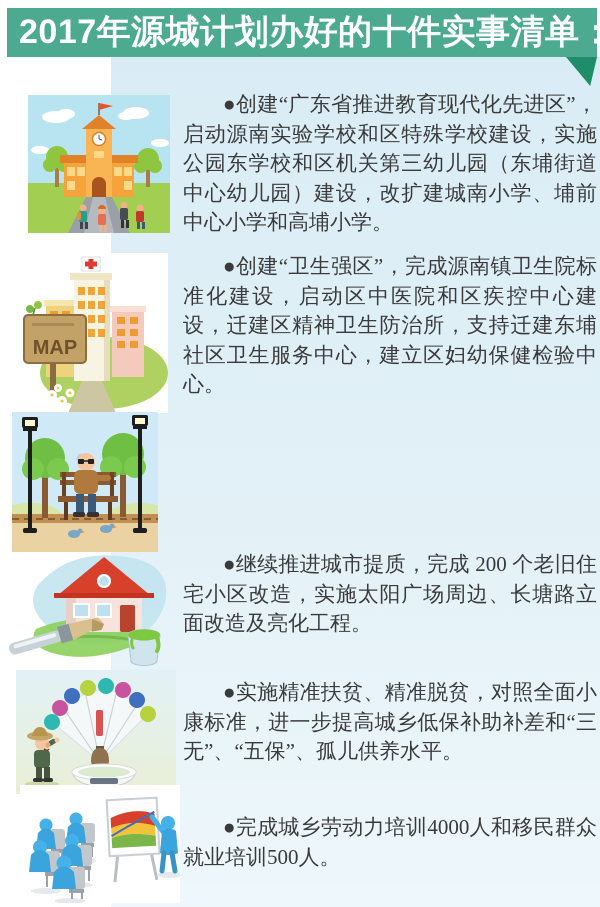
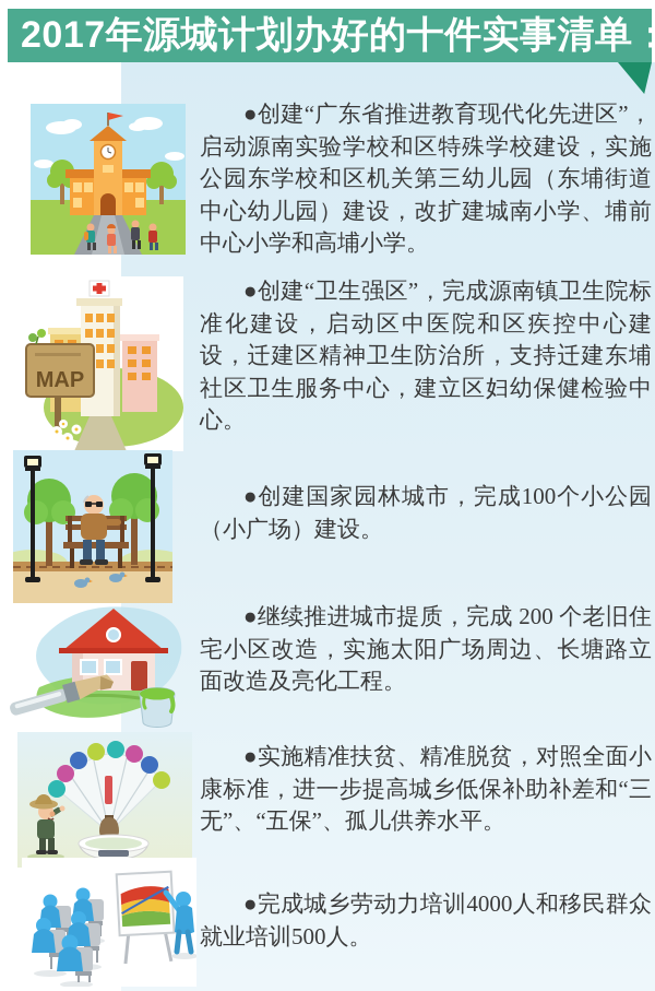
  2017年源城计划办好的十件实事清单：
  ●创建“广东省推进教育现代化先进区”，启动源南实验学校和区特殊学校建设，实施公园东学校和区机关第三幼儿园（东埔街道中心幼儿园）建设，改扩建城南小学、埔前中心小学和高埔小学。
  MAP
  ●创建“卫生强区”，完成源南镇卫生院标准化建设，启动区中医院和区疾控中心建设，迁建区精神卫生防治所，支持迁建东埔社区卫生服务中心，建立区妇幼保健检验中心。
+ ●创建国家园林城市，完成100个小公园（小广场）建设。
  ●继续推进城市提质，完成 200 个老旧住宅小区改造，实施太阳广场周边、长塘路立面改造及亮化工程。
  ●实施精准扶贫、精准脱贫，对照全面小康标准，进一步提高城乡低保补助补差和“三无”、“五保”、孤儿供养水平。
  ●完成城乡劳动力培训4000人和移民群众就业培训500人。
